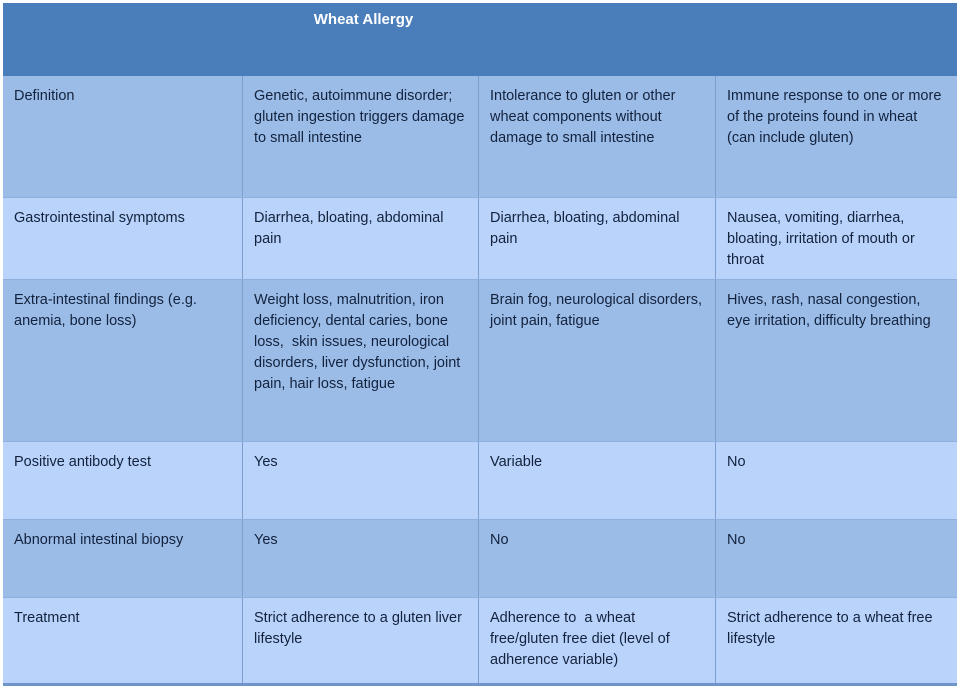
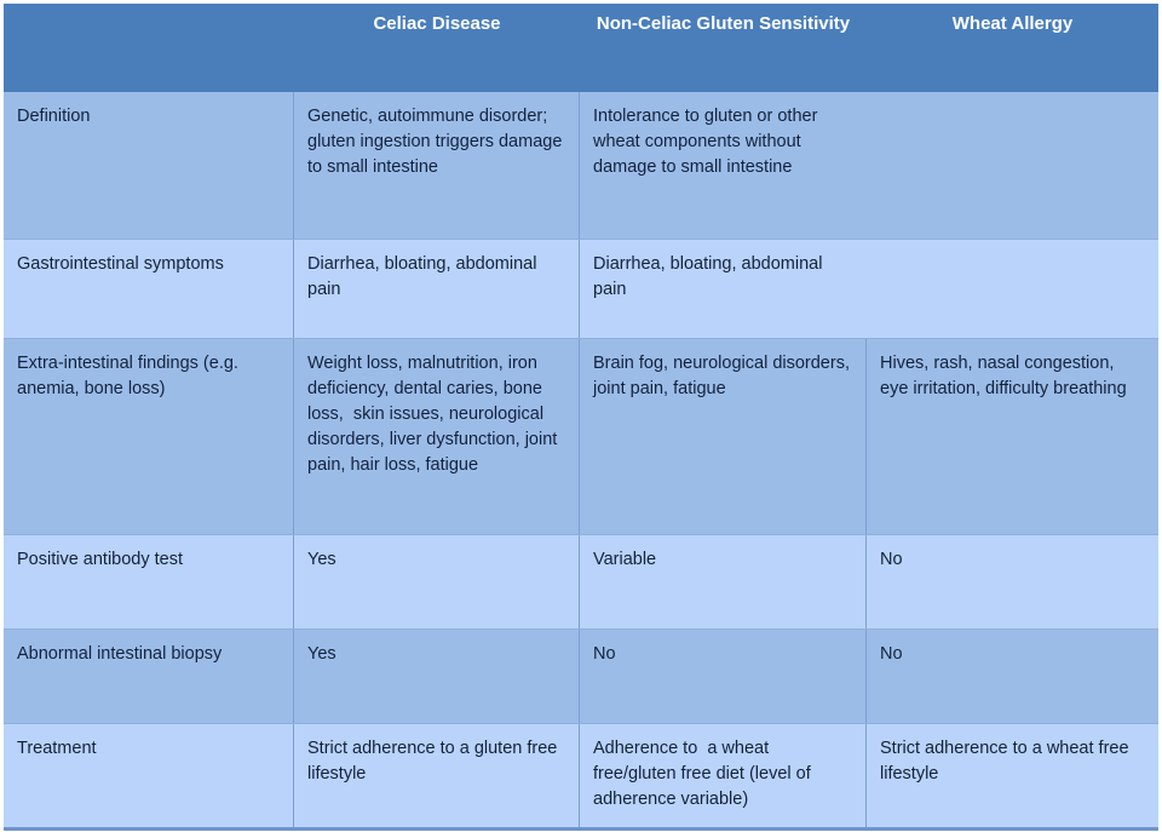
+ Celiac Disease
+ Non-Celiac Gluten Sensitivity
  Wheat Allergy
  Definition
  Genetic, autoimmune disorder; gluten ingestion triggers damage to small intestine
  Intolerance to gluten or other wheat components without damage to small intestine
- Immune response to one or more of the proteins found in wheat (can include gluten)
  Gastrointestinal symptoms
  Diarrhea, bloating, abdominal pain
  Diarrhea, bloating, abdominal pain
- Nausea, vomiting, diarrhea, bloating, irritation of mouth or throat
  Extra-intestinal findings (e.g. anemia, bone loss)
  Weight loss, malnutrition, iron deficiency, dental caries, bone loss, skin issues, neurological disorders, liver dysfunction, joint pain, hair loss, fatigue
  Brain fog, neurological disorders, joint pain, fatigue
  Hives, rash, nasal congestion, eye irritation, difficulty breathing
  Positive antibody test
  Yes
  Variable
  No
  Abnormal intestinal biopsy
  Yes
  No
  No
  Treatment
- Strict adherence to a gluten liver lifestyle
+ Strict adherence to a gluten free lifestyle
  Adherence to a wheat free/gluten free diet (level of adherence variable)
  Strict adherence to a wheat free lifestyle
